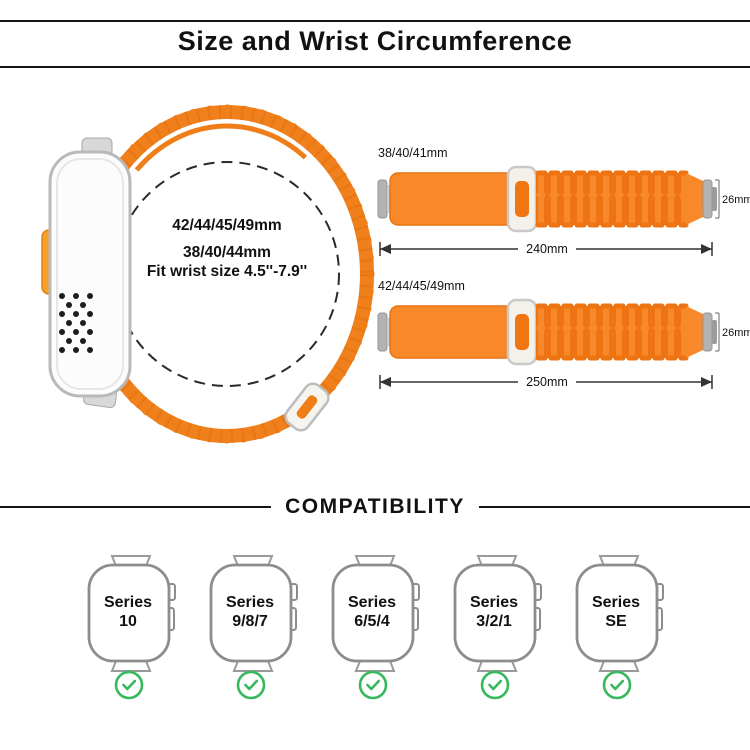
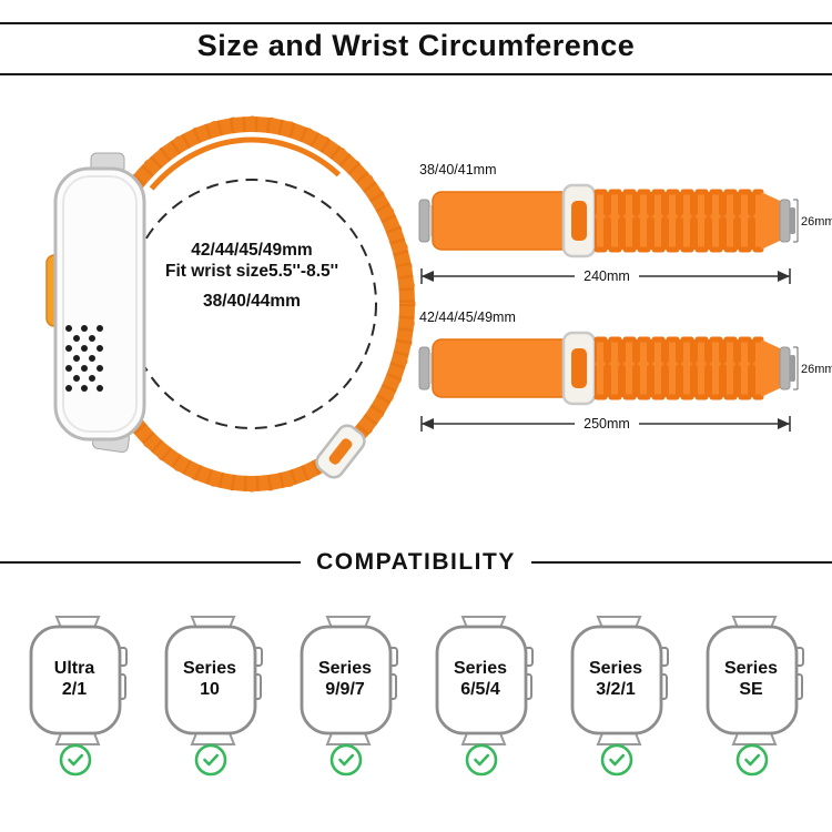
  Size and Wrist Circumference
  42/44/45/49mm
+ Fit wrist size5.5''-8.5''
  38/40/44mm
- Fit wrist size 4.5''-7.9''
  38/40/41mm
  26mm
  240mm
  42/44/45/49mm
  26mm
  250mm
  COMPATIBILITY
+ Ultra
+ 2/1
  Series
  10
  Series
- 9/8/7
+ 9/9/7
  Series
  6/5/4
  Series
  3/2/1
  Series
  SE
